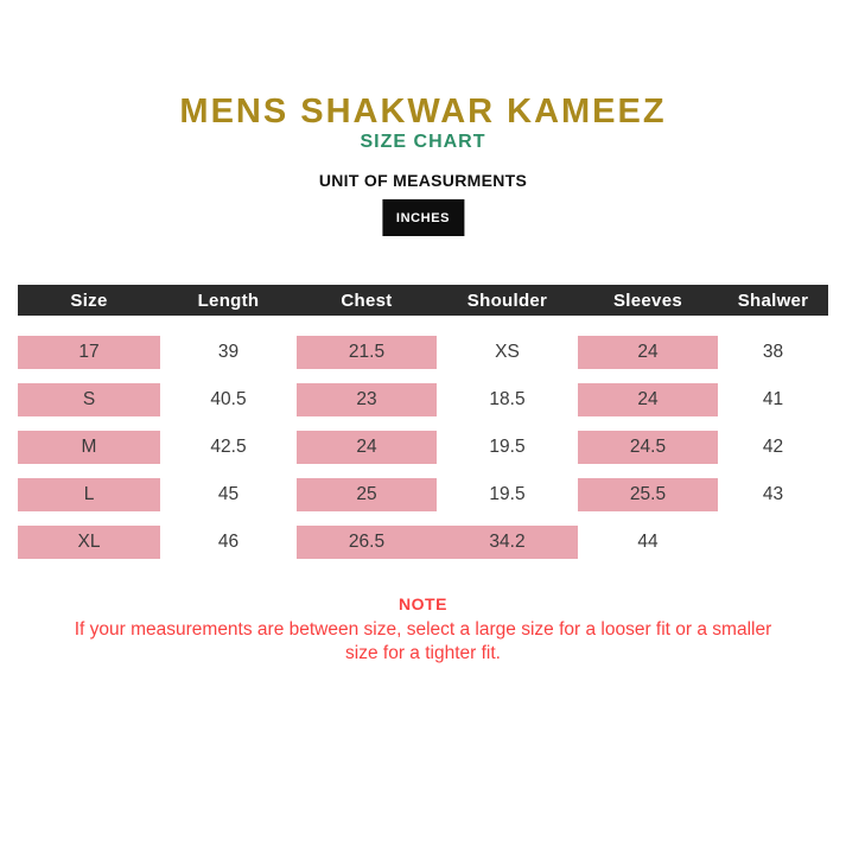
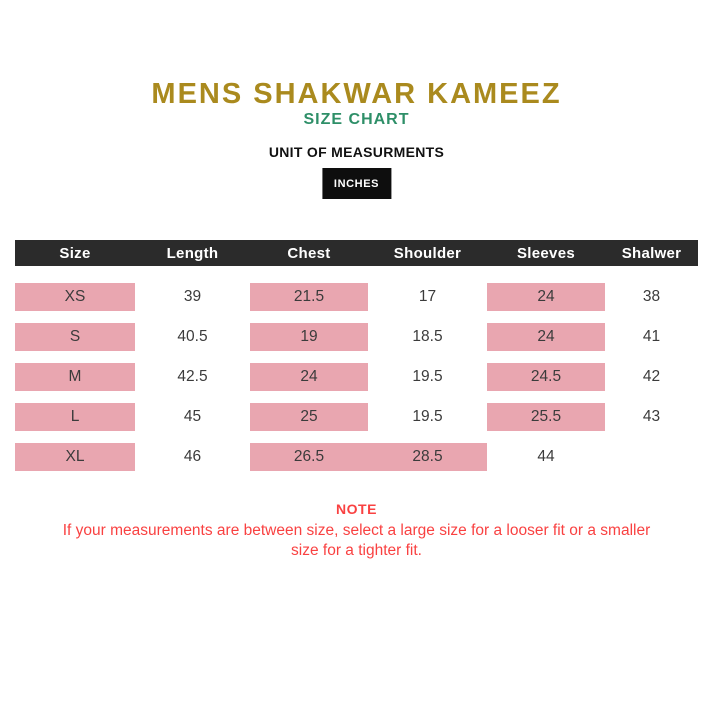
  MENS SHAKWAR KAMEEZ
  SIZE CHART
  UNIT OF MEASURMENTS
  INCHES
  Size
  Length
  Chest
  Shoulder
  Sleeves
  Shalwer
- 17
+ XS
  39
  21.5
- XS
+ 17
  24
  38
  S
  40.5
- 23
+ 19
  18.5
  24
  41
  M
  42.5
  24
  19.5
  24.5
  42
  L
  45
  25
  19.5
  25.5
  43
  XL
  46
  26.5
- 34.2
+ 28.5
  44
  NOTE
  If your measurements are between size, select a large size for a looser fit or a smaller size for a tighter fit.
